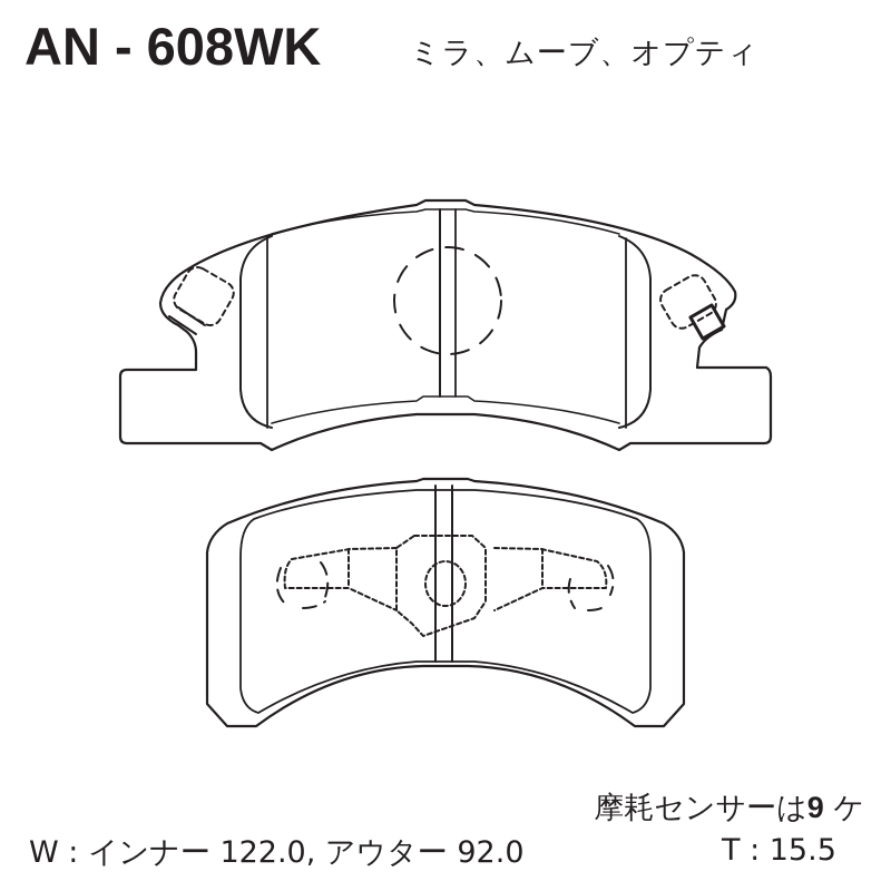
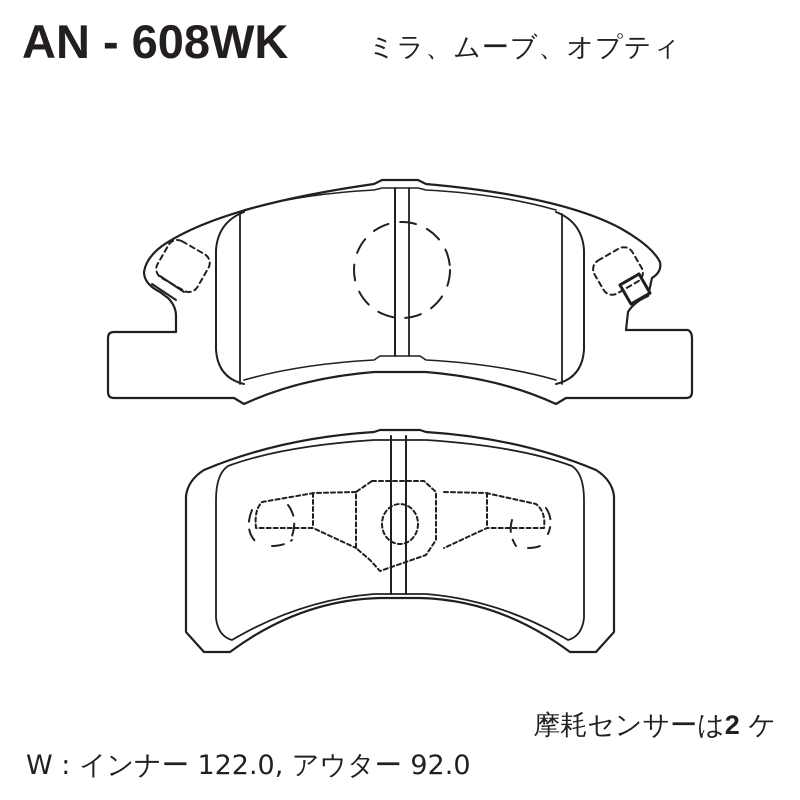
  AN - 608WK
  ミラ、ムーブ、オプティ
- 摩耗センサーは9 ケ
+ 摩耗センサーは2 ケ
  W : インナー 122.0, アウター 92.0
- T : 15.5
